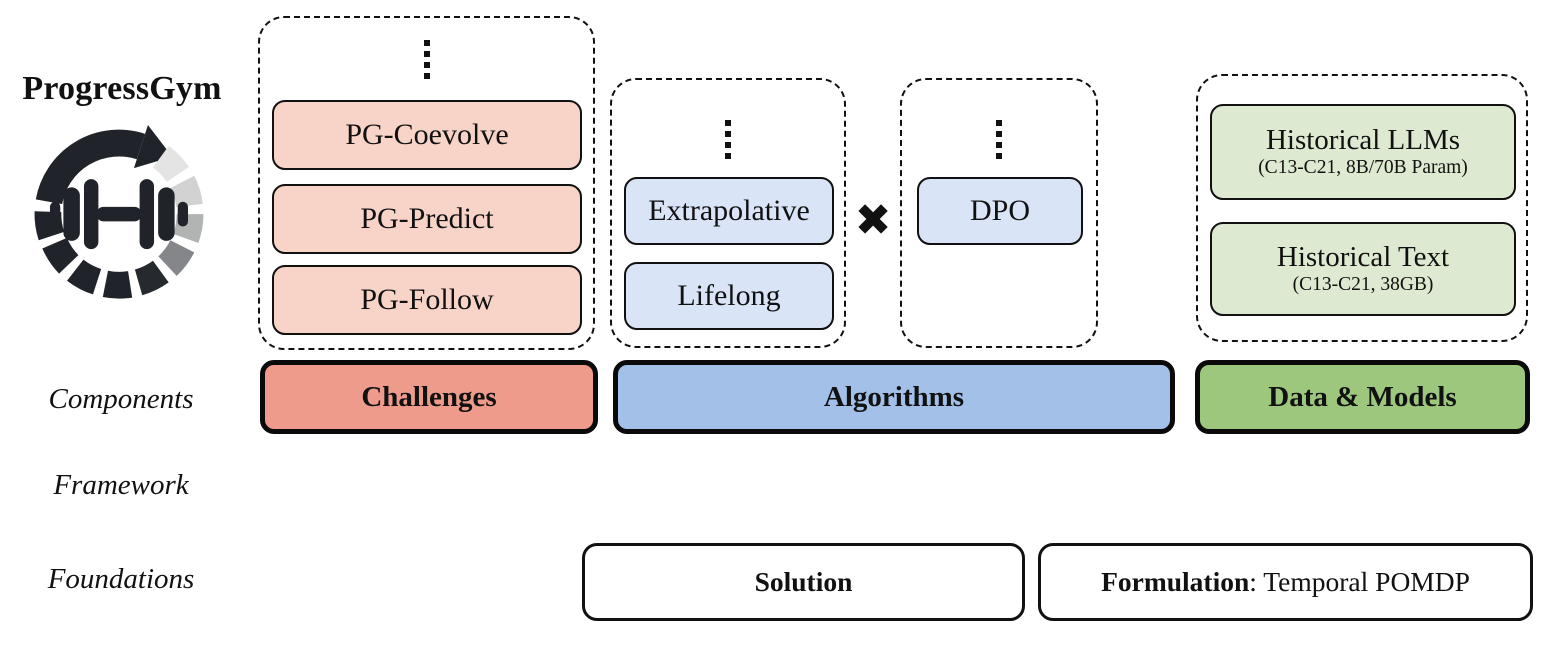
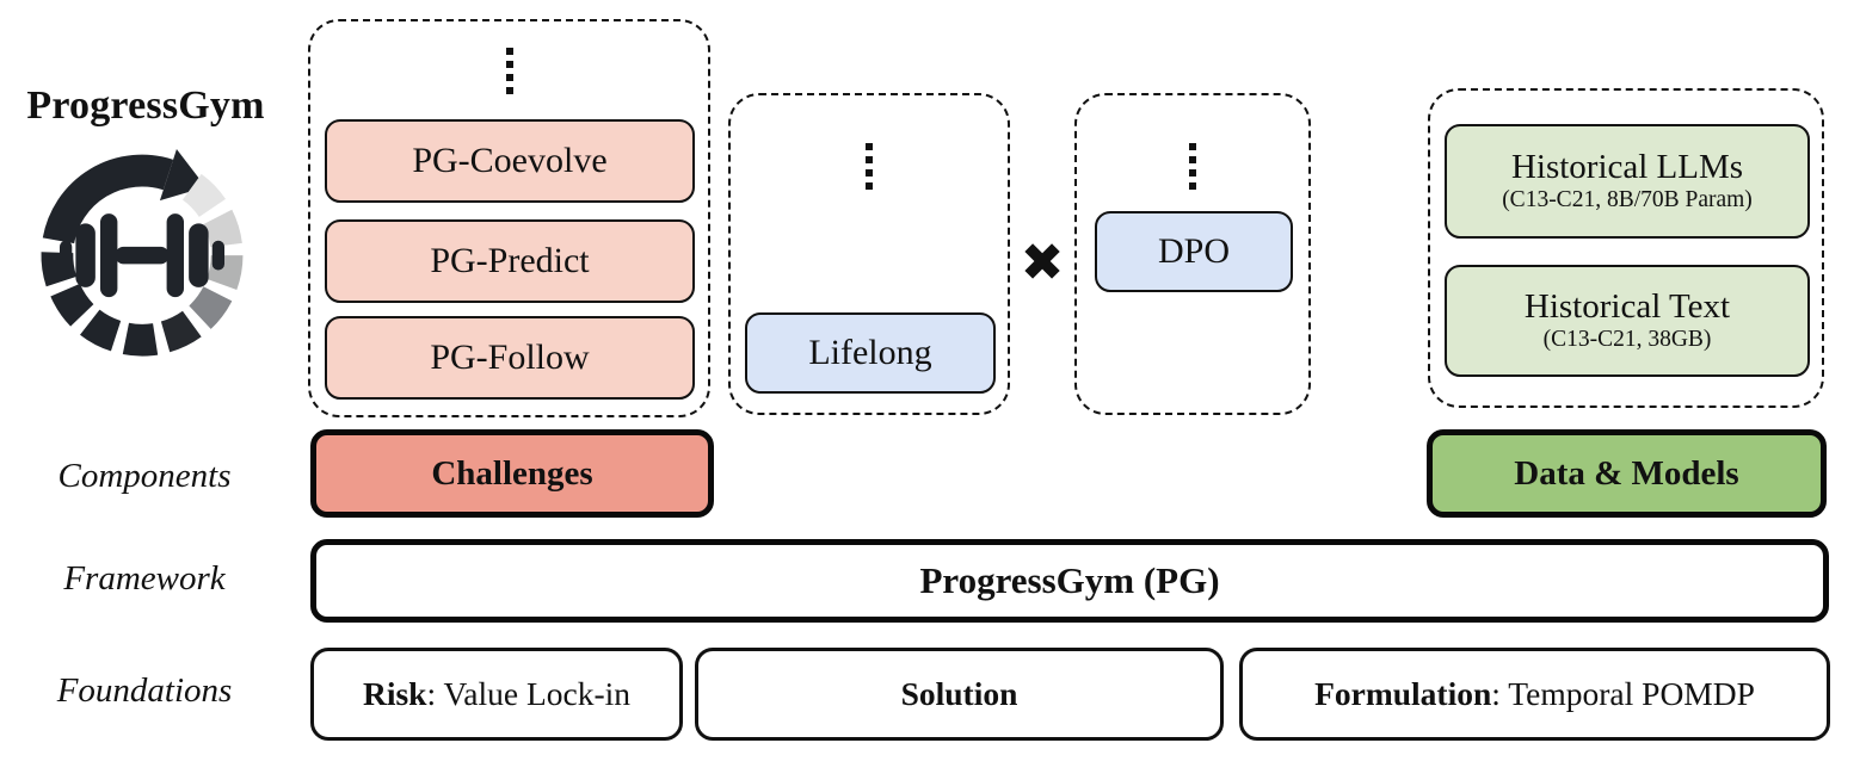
  ProgressGym
  Components
  Framework
  Foundations
  PG-Coevolve
  PG-Predict
  PG-Follow
- Extrapolative
  Lifelong
  ✖
  DPO
  Historical LLMs
  (C13-C21, 8B/70B Param)
  Historical Text
  (C13-C21, 38GB)
  Challenges
- Algorithms
  Data & Models
+ ProgressGym (PG)
+ Risk
+ : Value Lock-in
  Solution
  Formulation
  : Temporal POMDP
